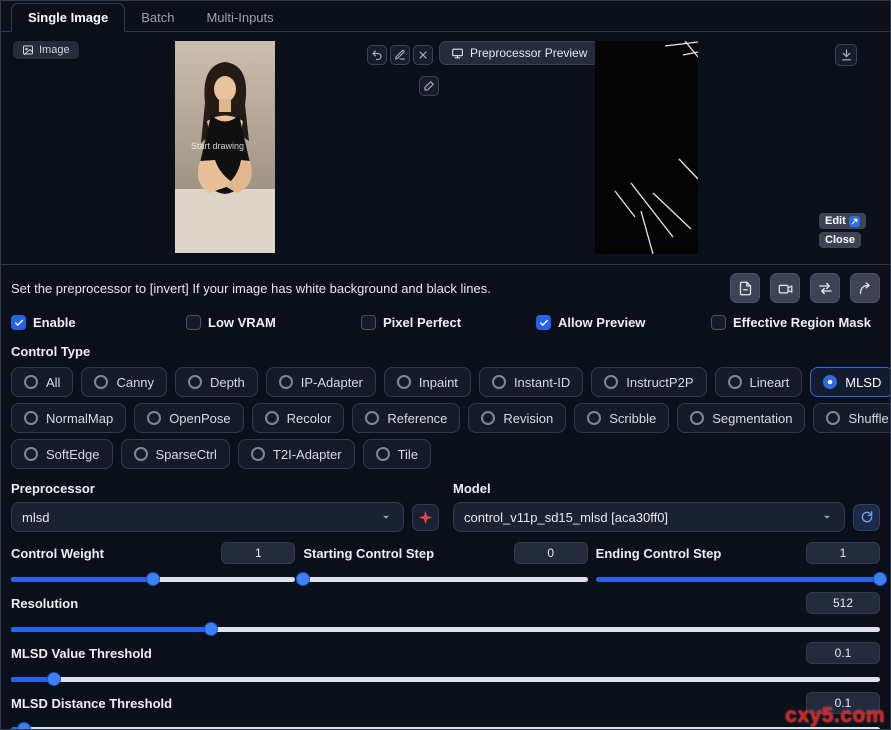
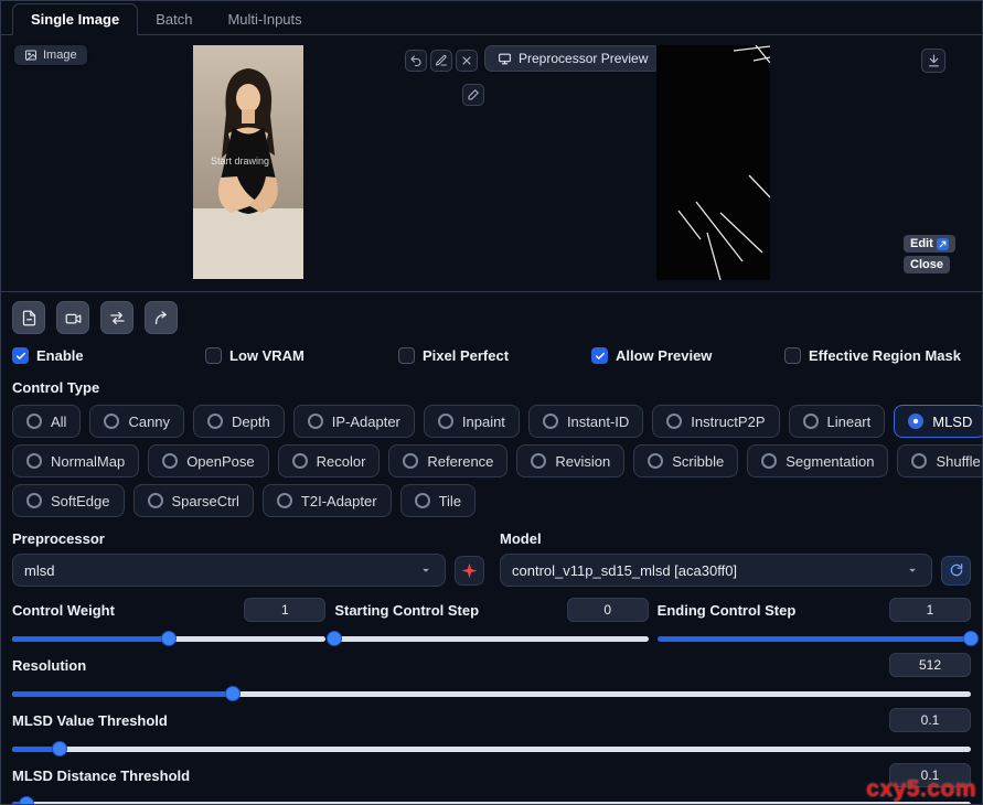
  Single Image
  Batch
  Multi-Inputs
  Image
  Start drawing
  Preprocessor Preview
  Edit
  Close
- Set the preprocessor to [invert] If your image has white background and black lines.
  Enable
  Low VRAM
  Pixel Perfect
  Allow Preview
  Effective Region Mask
  Control Type
  All
  Canny
  Depth
  IP-Adapter
  Inpaint
  Instant-ID
  InstructP2P
  Lineart
  MLSD
  NormalMap
  OpenPose
  Recolor
  Reference
  Revision
  Scribble
  Segmentation
  Shuffle
  SoftEdge
  SparseCtrl
  T2I-Adapter
  Tile
  Preprocessor
  mlsd
  Model
  control_v11p_sd15_mlsd [aca30ff0]
  Control Weight
  1
  Starting Control Step
  0
  Ending Control Step
  1
  Resolution
  512
  MLSD Value Threshold
  0.1
  MLSD Distance Threshold
  0.1
  cxy5.com
